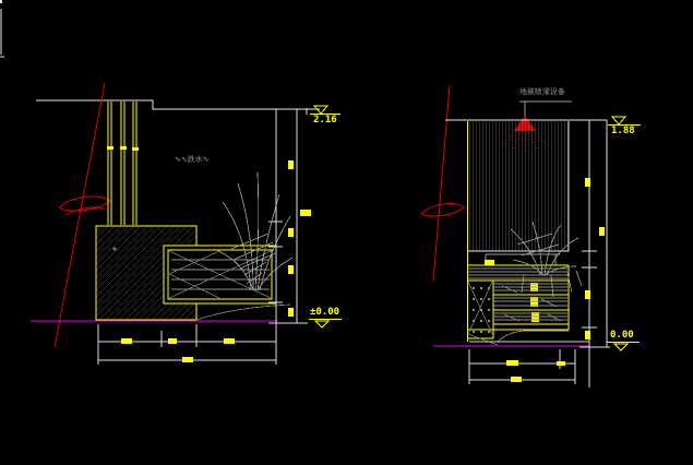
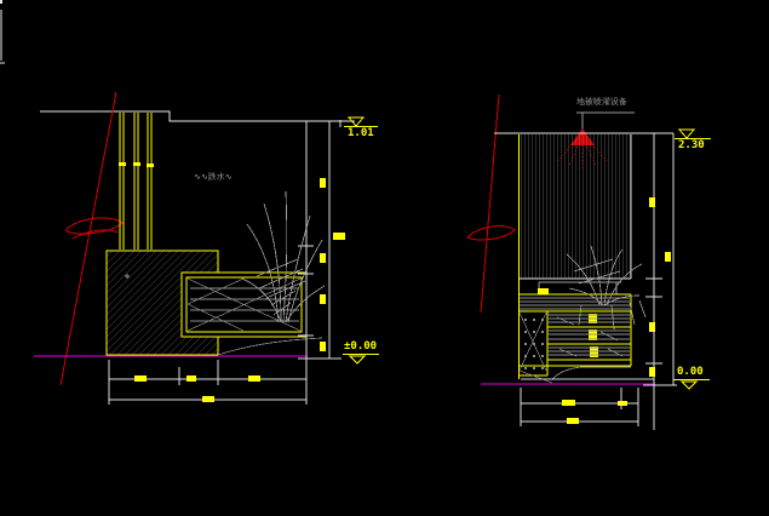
  ∿∿跌水∿
  地被喷灌设备
- 2.16
+ 1.01
  ±0.00
- 1.88
+ 2.30
  0.00
